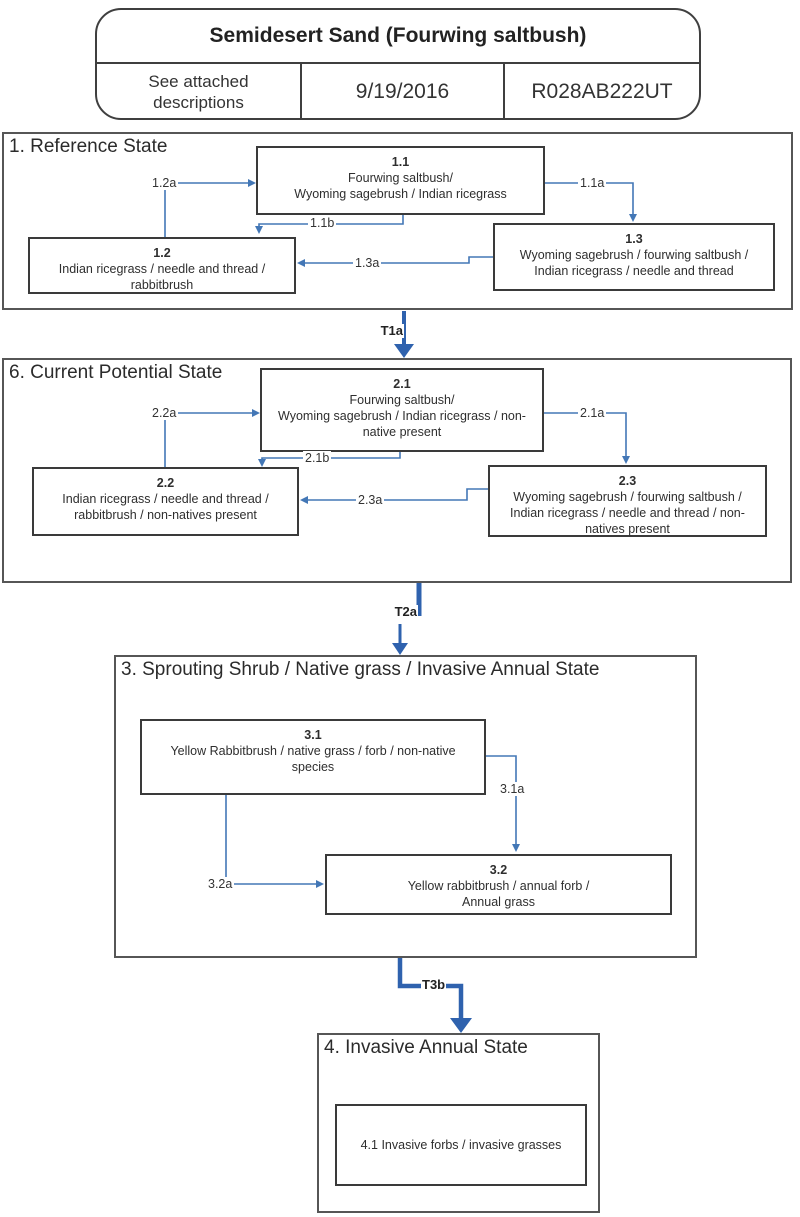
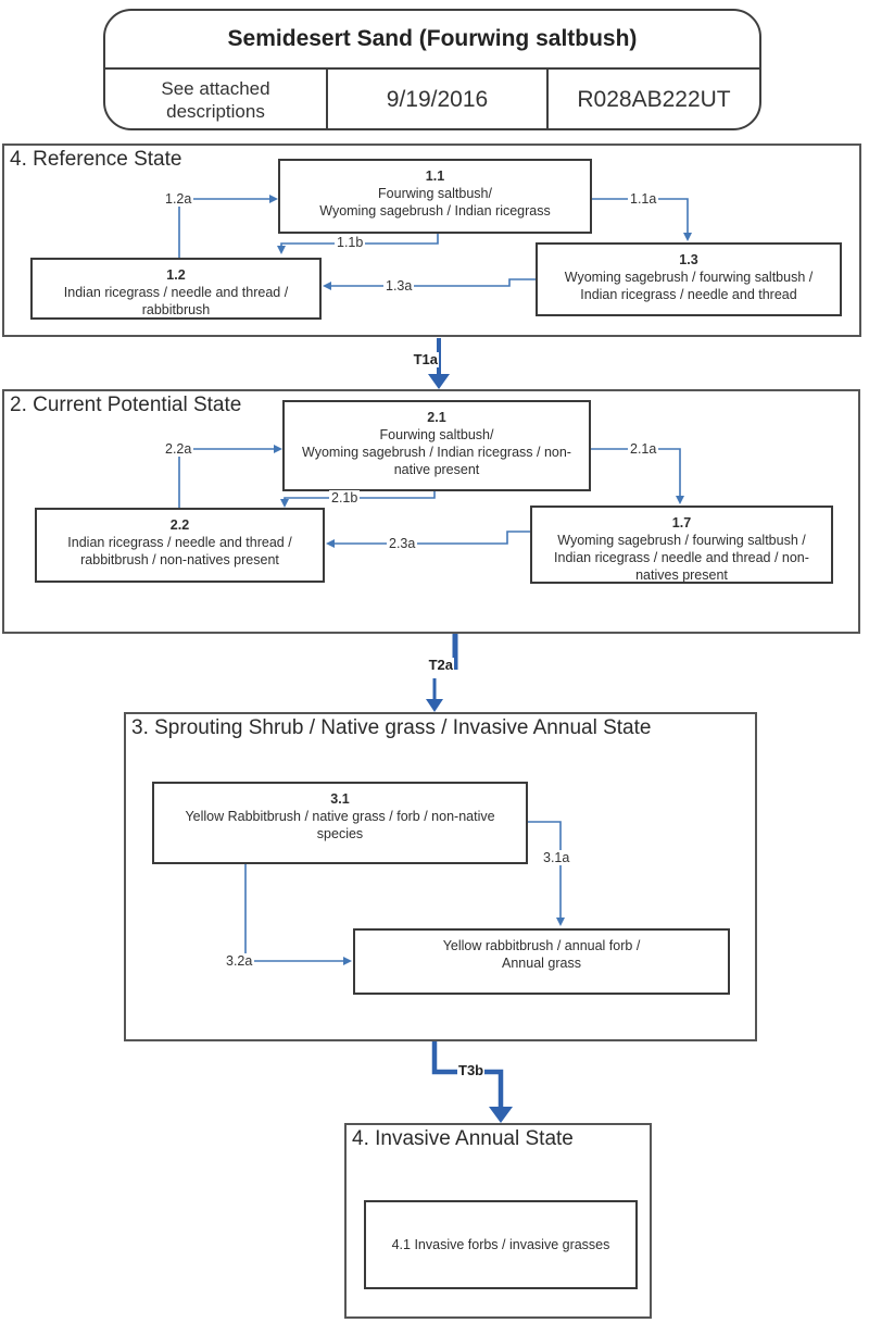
  Semidesert Sand (Fourwing saltbush)
  See attached
  descriptions
  9/19/2016
  R028AB222UT
- 1. Reference State
+ 4. Reference State
- 6. Current Potential State
+ 2. Current Potential State
  3. Sprouting Shrub / Native grass / Invasive Annual State
  4. Invasive Annual State
  1.1
  Fourwing saltbush/
  Wyoming sagebrush / Indian ricegrass
  1.2
  Indian ricegrass / needle and thread /
  rabbitbrush
  1.3
  Wyoming sagebrush / fourwing saltbush /
  Indian ricegrass / needle and thread
  2.1
  Fourwing saltbush/
  Wyoming sagebrush / Indian ricegrass / non-
  native present
  2.2
  Indian ricegrass / needle and thread /
  rabbitbrush / non-natives present
- 2.3
+ 1.7
  Wyoming sagebrush / fourwing saltbush /
  Indian ricegrass / needle and thread / non-
  natives present
  3.1
  Yellow Rabbitbrush / native grass / forb / non-native
  species
- 3.2
  Yellow rabbitbrush / annual forb /
  Annual grass
  4.1 Invasive forbs / invasive grasses
  1.2a
  1.1a
  1.1b
  1.3a
  2.2a
  2.1a
  2.1b
  2.3a
  3.1a
  3.2a
  T1a
  T2a
  T3b
